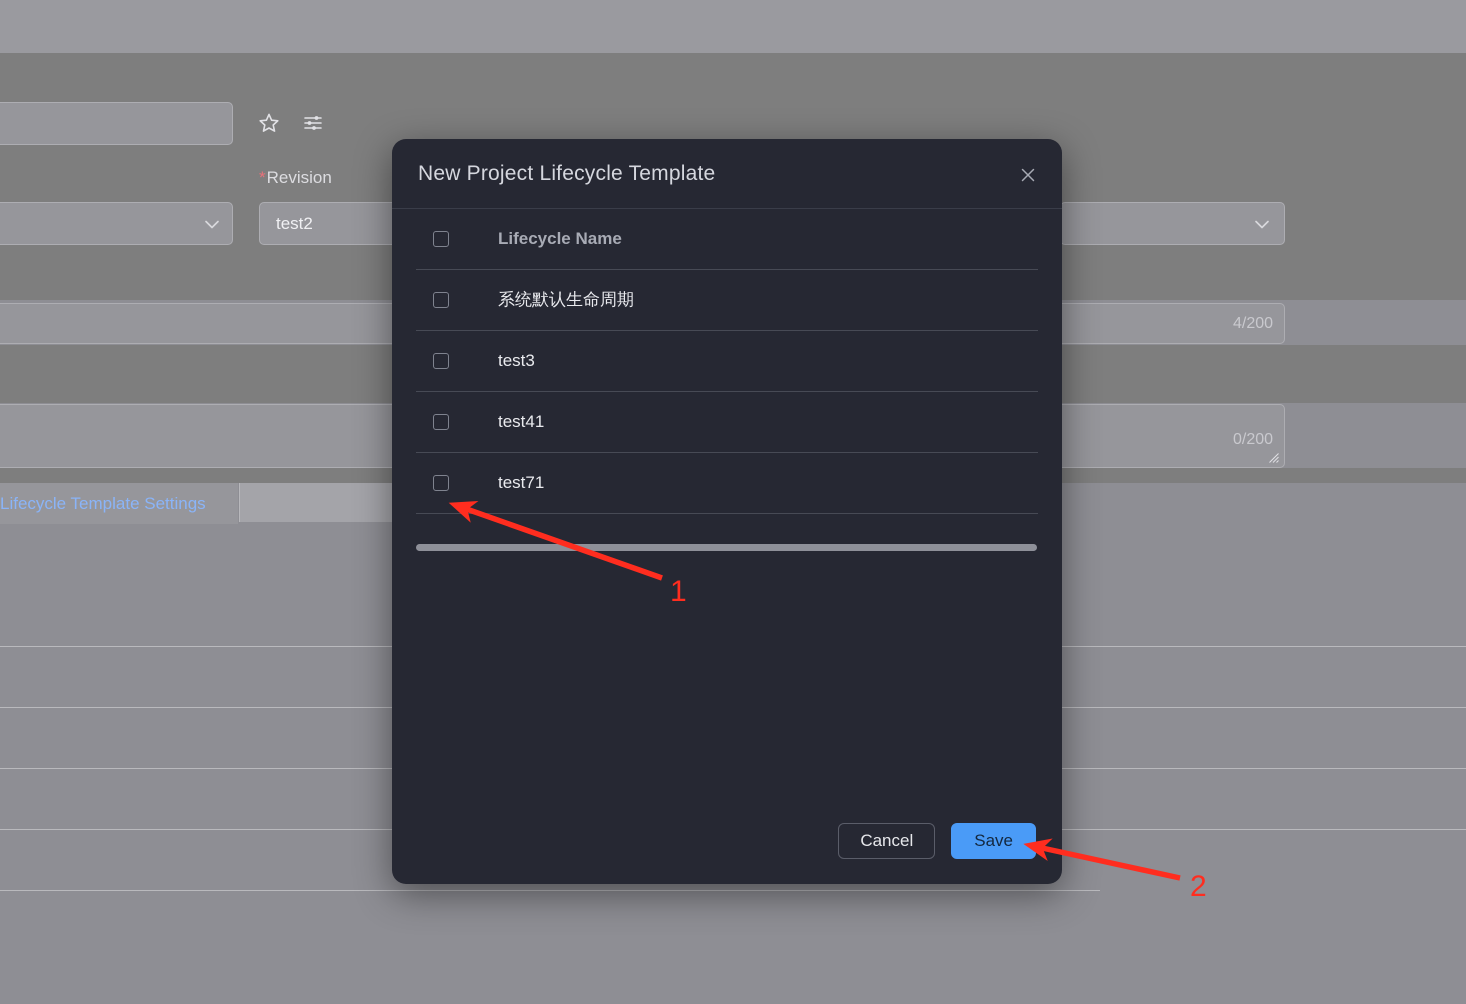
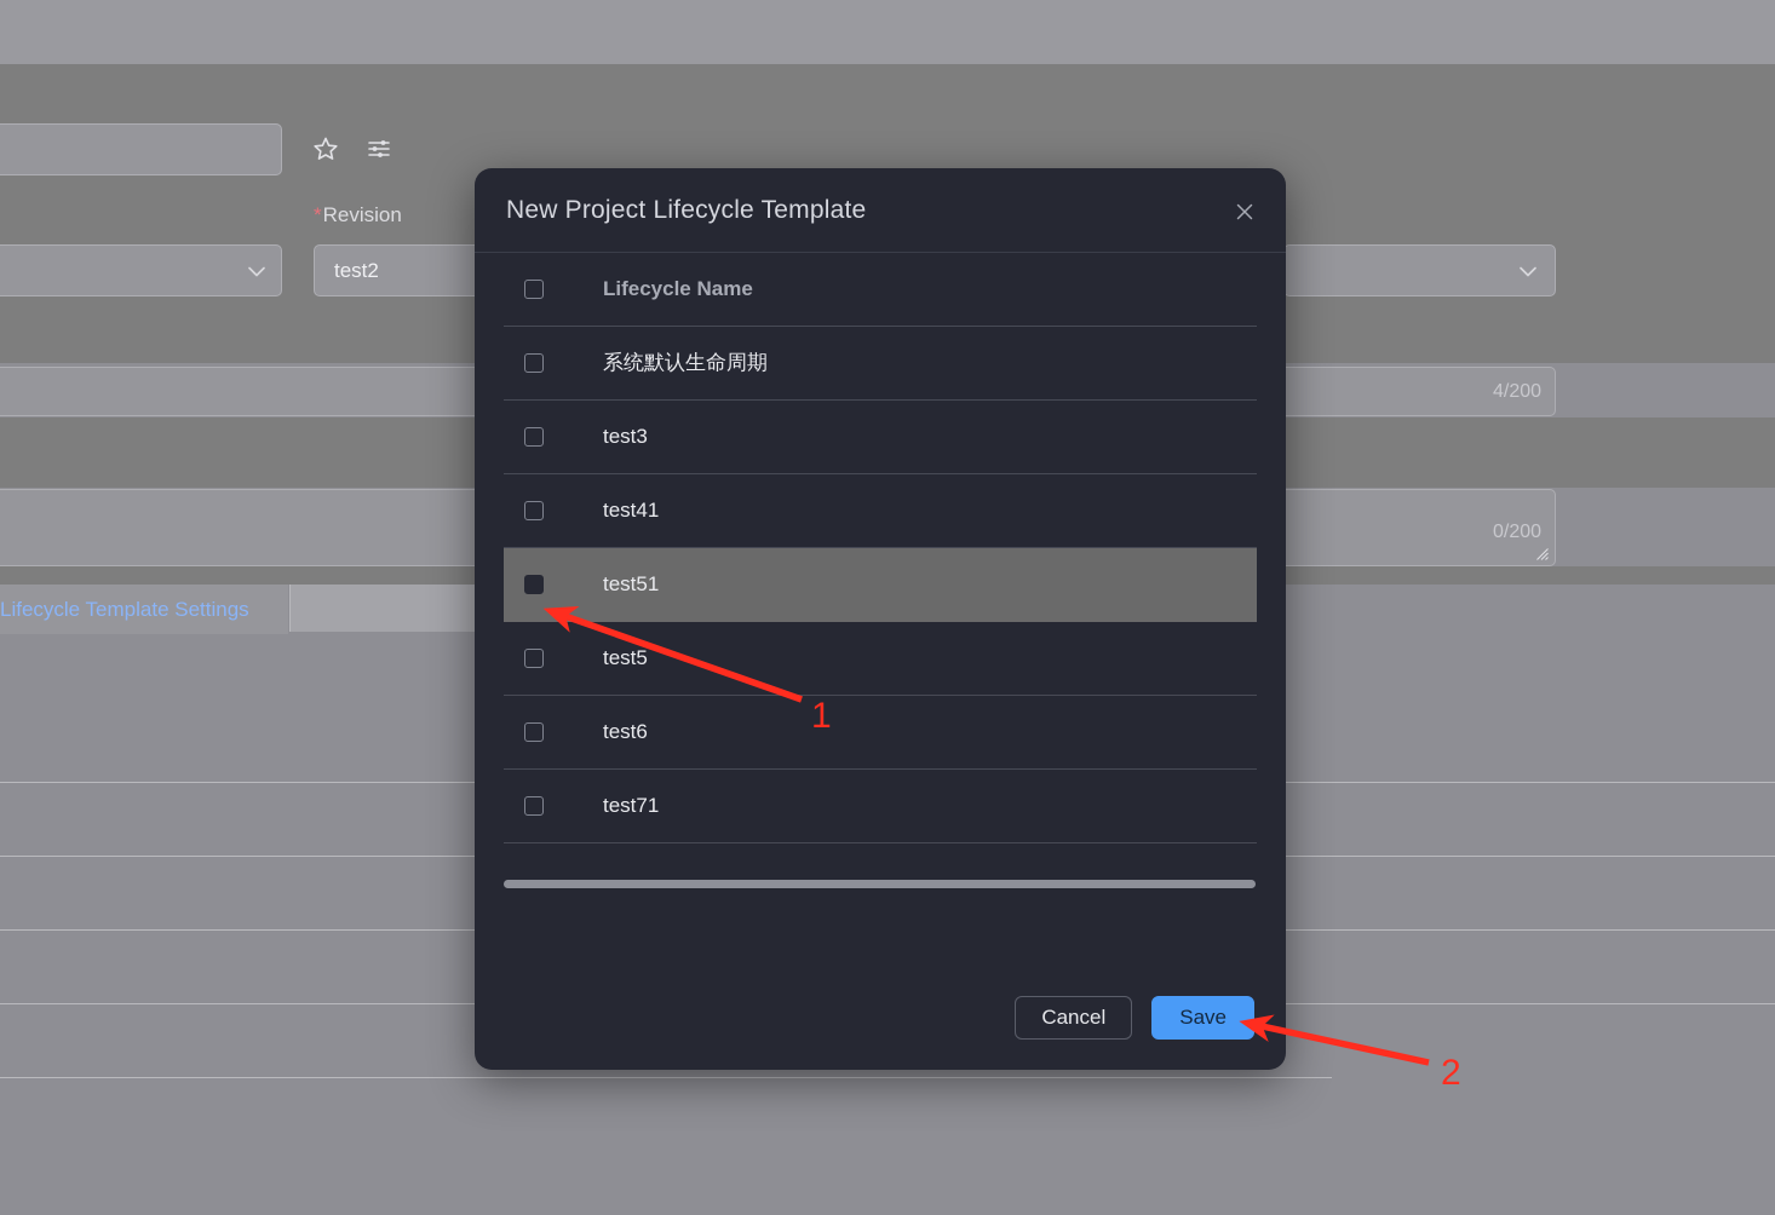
  *Revision
  test2
  4/200
  0/200
  Lifecycle Template Settings
  New Project Lifecycle Template
  Lifecycle Name
  系统默认生命周期
  test3
  test41
+ test51
+ test5
+ test6
  test71
  Cancel
  Save
  1
  2
